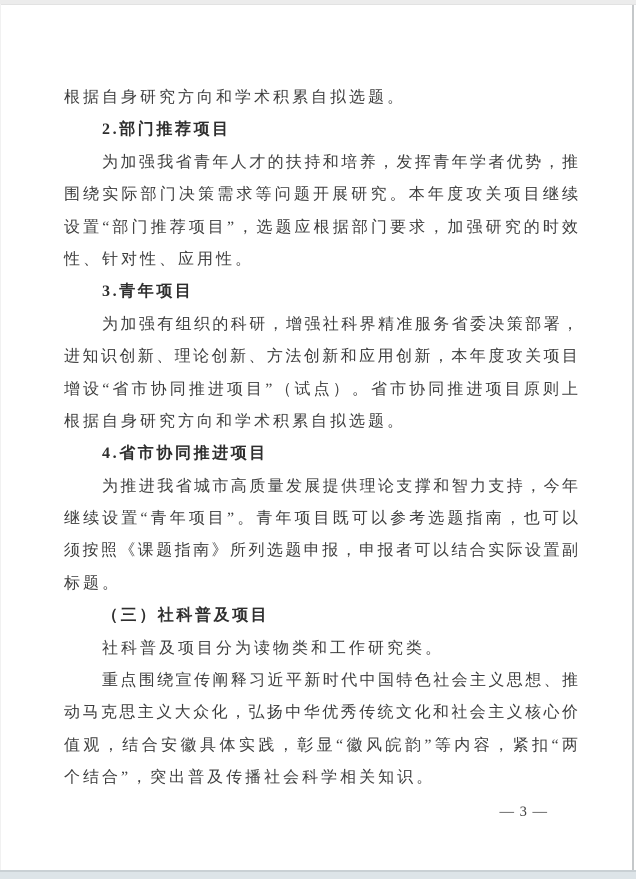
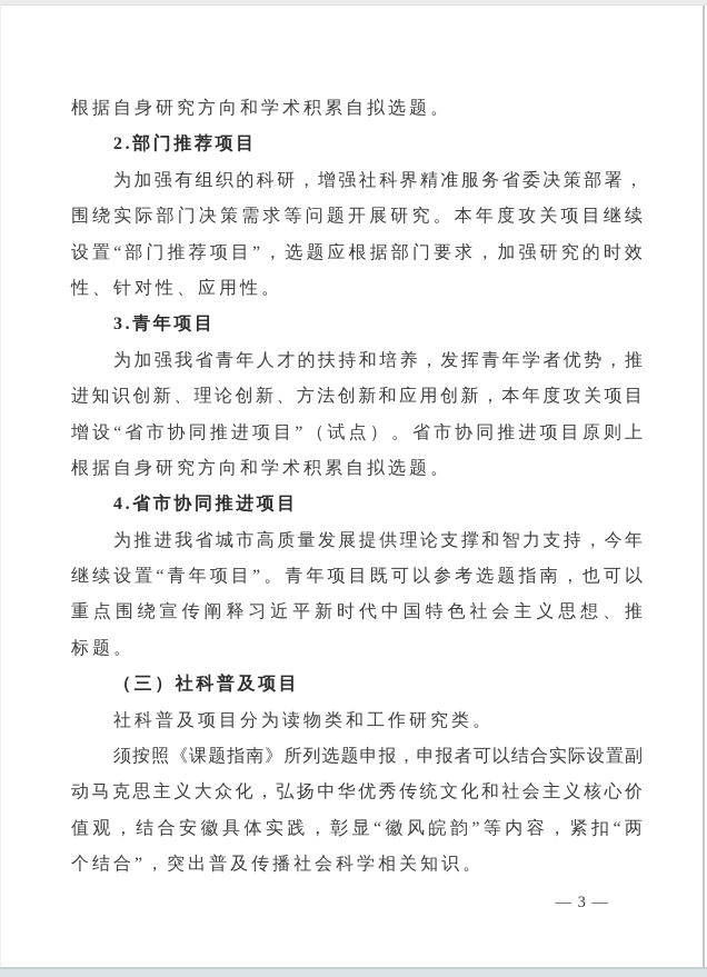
  根据自身研究方向和学术积累自拟选题。
  2.部门推荐项目
- 为加强我省青年人才的扶持和培养，发挥青年学者优势，推
+ 为加强有组织的科研，增强社科界精准服务省委决策部署，
  围绕实际部门决策需求等问题开展研究。本年度攻关项目继续
  设置“部门推荐项目”，选题应根据部门要求，加强研究的时效
  性、针对性、应用性。
  3.青年项目
- 为加强有组织的科研，增强社科界精准服务省委决策部署，
+ 为加强我省青年人才的扶持和培养，发挥青年学者优势，推
  进知识创新、理论创新、方法创新和应用创新，本年度攻关项目
  增设“省市协同推进项目”（试点）。省市协同推进项目原则上
  根据自身研究方向和学术积累自拟选题。
  4.省市协同推进项目
  为推进我省城市高质量发展提供理论支撑和智力支持，今年
  继续设置“青年项目”。青年项目既可以参考选题指南，也可以
- 须按照《课题指南》所列选题申报，申报者可以结合实际设置副
+ 重点围绕宣传阐释习近平新时代中国特色社会主义思想、推
  标题。
  （三）社科普及项目
  社科普及项目分为读物类和工作研究类。
- 重点围绕宣传阐释习近平新时代中国特色社会主义思想、推
+ 须按照《课题指南》所列选题申报，申报者可以结合实际设置副
  动马克思主义大众化，弘扬中华优秀传统文化和社会主义核心价
  值观，结合安徽具体实践，彰显“徽风皖韵”等内容，紧扣“两
  个结合”，突出普及传播社会科学相关知识。
  — 3 —
